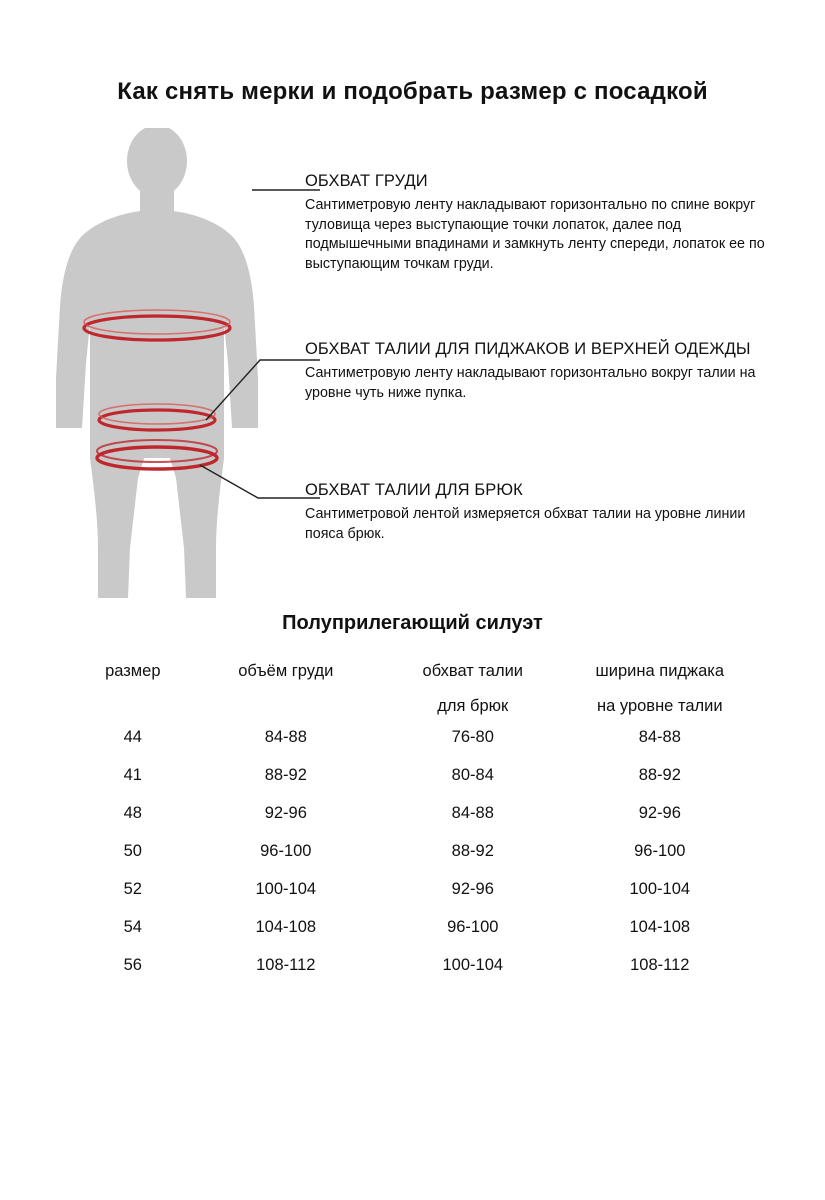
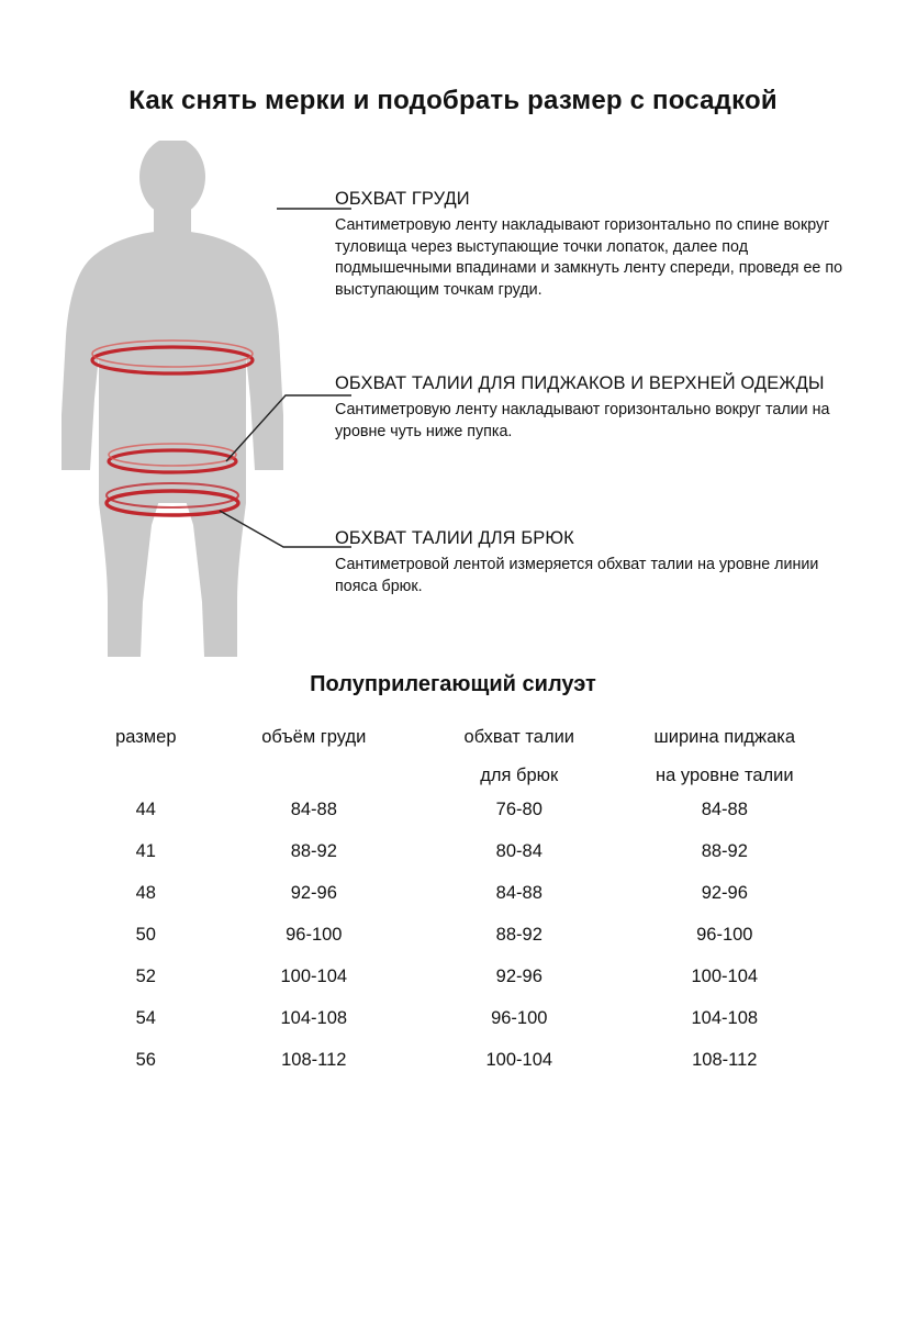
  Как снять мерки и подобрать размер с посадкой
  ОБХВАТ ГРУДИ
- Сантиметровую ленту накладывают горизонтально по спине вокруг туловища через выступающие точки лопаток, далее под подмышечными впадинами и замкнуть ленту спереди, лопаток ее по выступающим точкам груди.
+ Сантиметровую ленту накладывают горизонтально по спине вокруг туловища через выступающие точки лопаток, далее под подмышечными впадинами и замкнуть ленту спереди, проведя ее по выступающим точкам груди.
  ОБХВАТ ТАЛИИ ДЛЯ ПИДЖАКОВ И ВЕРХНЕЙ ОДЕЖДЫ
  Сантиметровую ленту накладывают горизонтально вокруг талии на уровне чуть ниже пупка.
  ОБХВАТ ТАЛИИ ДЛЯ БРЮК
  Сантиметровой лентой измеряется обхват талии на уровне линии пояса брюк.
  Полуприлегающий силуэт
  размер	объём груди	обхват талии для брюк	ширина пиджака на уровне талии
  44	84-88	76-80	84-88
  41	88-92	80-84	88-92
  48	92-96	84-88	92-96
  50	96-100	88-92	96-100
  52	100-104	92-96	100-104
  54	104-108	96-100	104-108
  56	108-112	100-104	108-112
